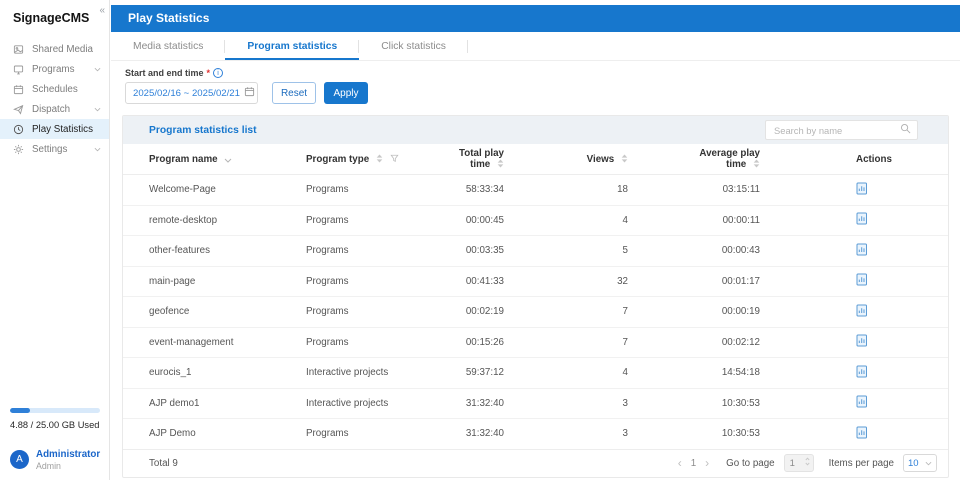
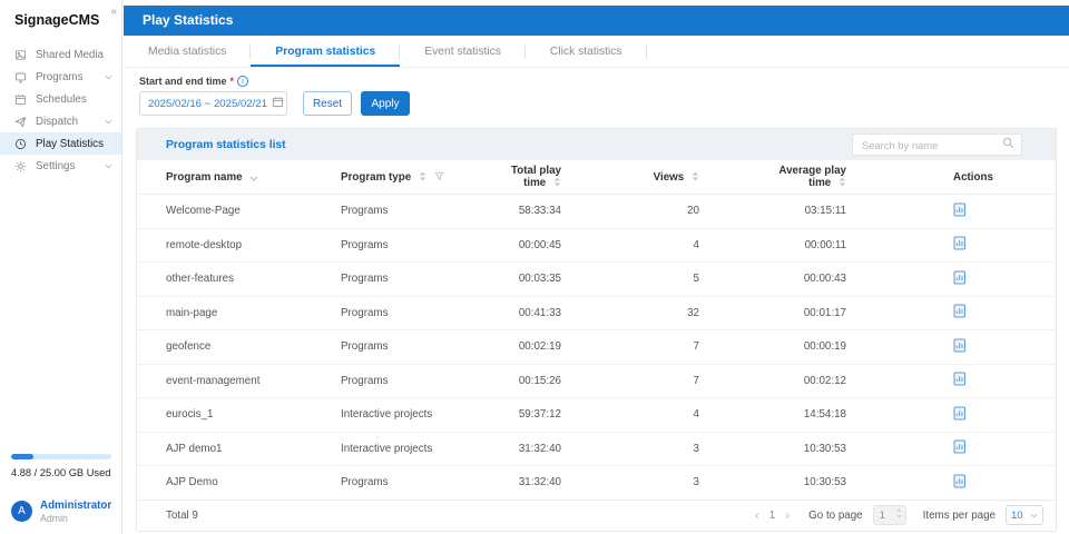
  SignageCMS
  «
  Shared Media
  Programs
  Schedules
  Dispatch
  Play Statistics
  Settings
  4.88 / 25.00 GB Used
  A
  Administrator
  Admin
  Play Statistics
  Media statistics
  Program statistics
+ Event statistics
  Click statistics
  Start and end time
  *
  2025/02/16 ~ 2025/02/21
  Reset
  Apply
  Program statistics list
  Search by name
  Program name
  Program type
  Total play time
  Views
  Average play time
  Actions
  Welcome-Page
  Programs
  58:33:34
- 18
+ 20
  03:15:11
  remote-desktop
  Programs
  00:00:45
  4
  00:00:11
  other-features
  Programs
  00:03:35
  5
  00:00:43
  main-page
  Programs
  00:41:33
  32
  00:01:17
  geofence
  Programs
  00:02:19
  7
  00:00:19
  event-management
  Programs
  00:15:26
  7
  00:02:12
  eurocis_1
  Interactive projects
  59:37:12
  4
  14:54:18
  AJP demo1
  Interactive projects
  31:32:40
  3
  10:30:53
  AJP Demo
  Programs
  31:32:40
  3
  10:30:53
  Total 9
  ‹
  1
  ›
  Go to page
  1
  Items per page
  10
